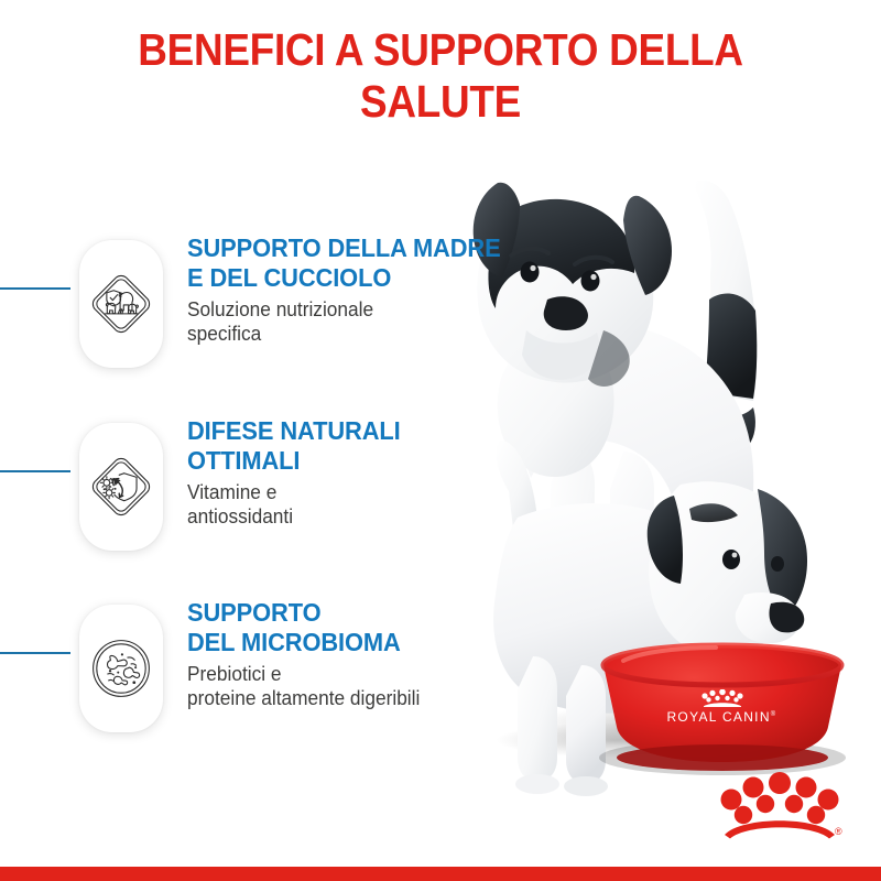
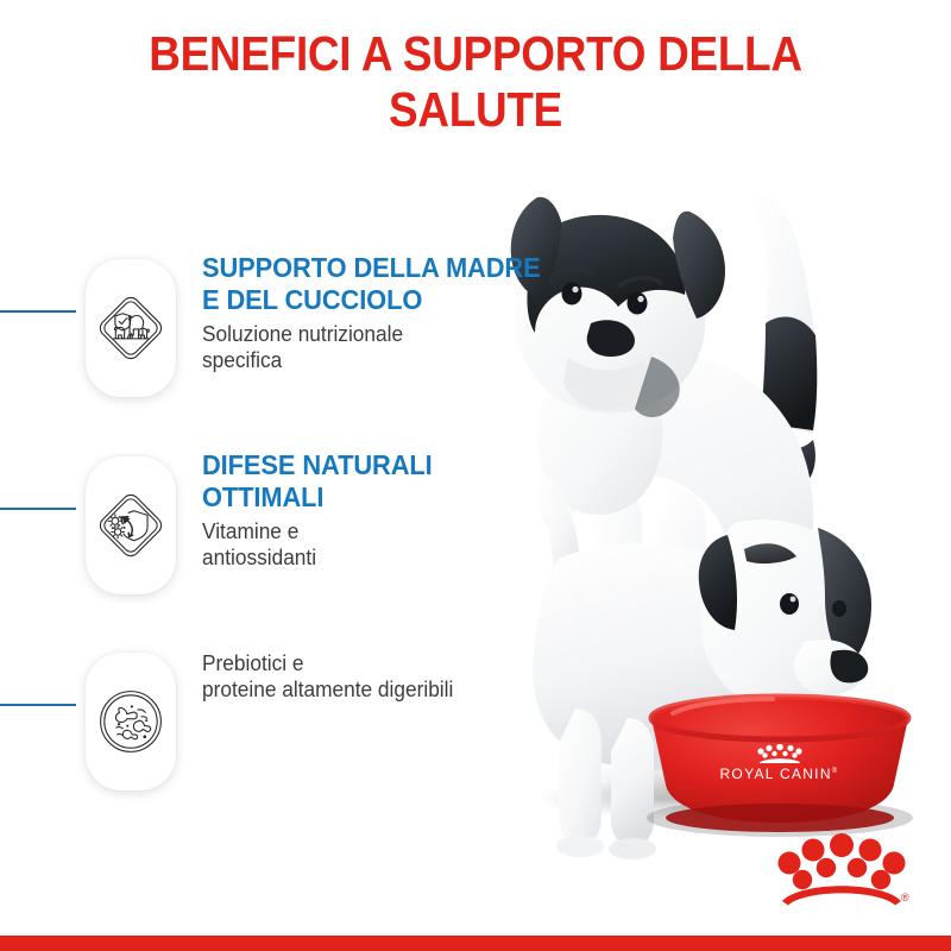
  BENEFICI A SUPPORTO DELLA
  SALUTE
  SUPPORTO DELLA MADRE
  E DEL CUCCIOLO
  Soluzione nutrizionale
  specifica
  DIFESE NATURALI
  OTTIMALI
  Vitamine e
  antiossidanti
- SUPPORTO
- DEL MICROBIOMA
  Prebiotici e
  proteine altamente digeribili
  ROYAL CANIN
  ®
